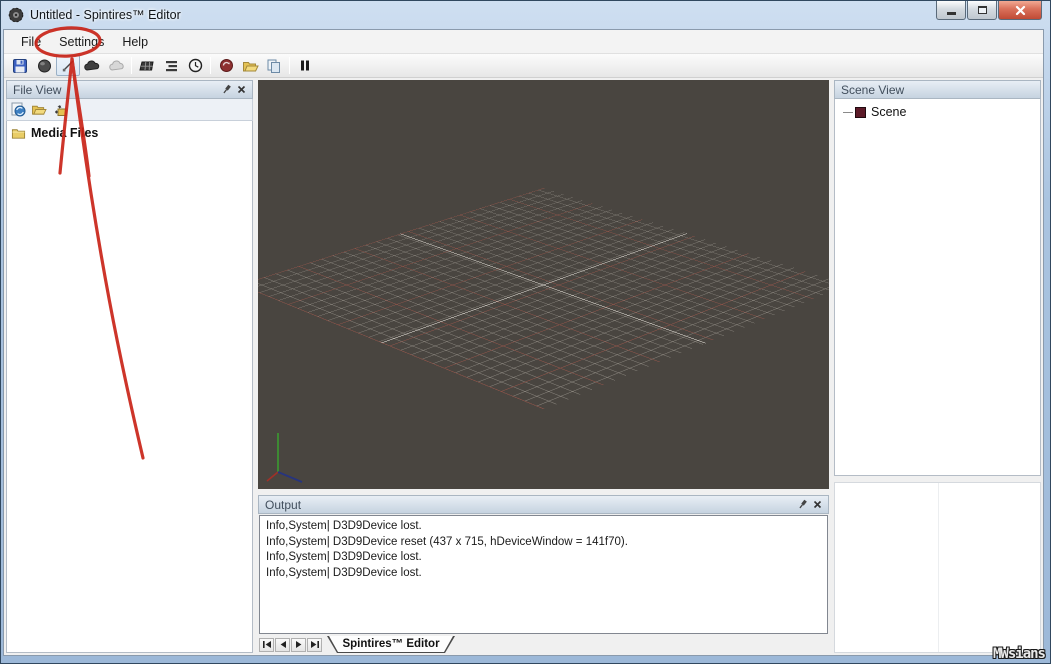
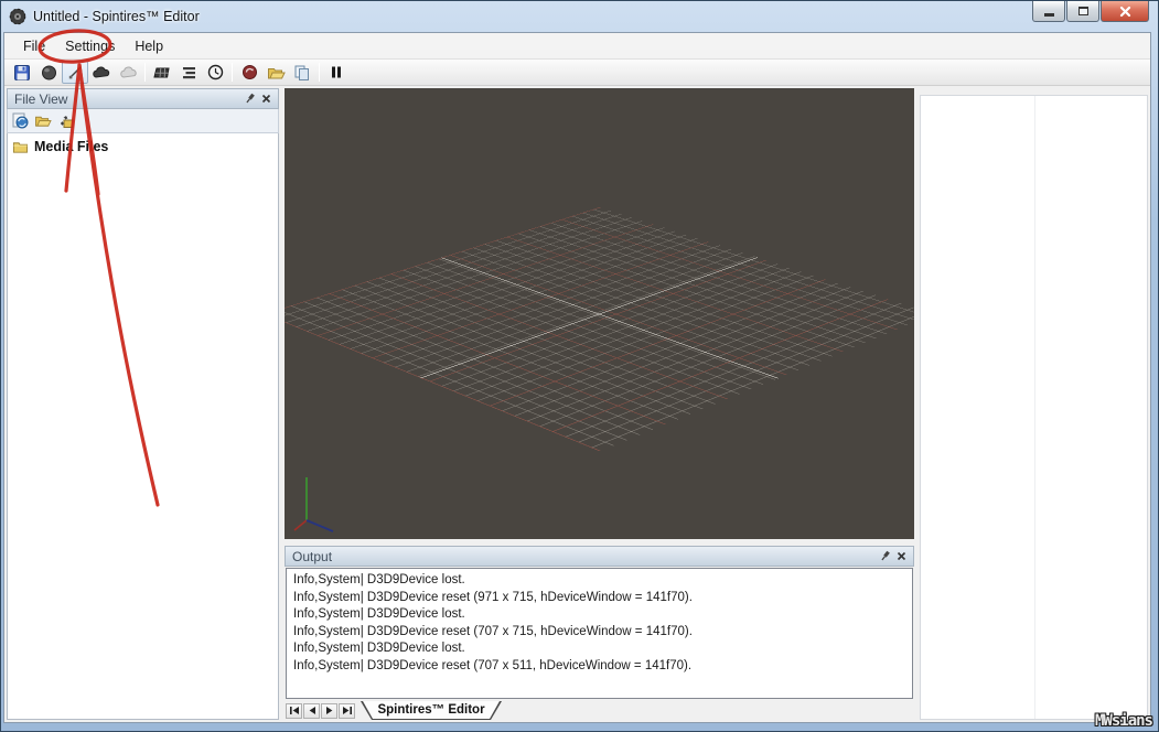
  Untitled - Spintires™ Editor
  Fil
  Setting
  Help
  File View
  Medi Fies
  Output
  Info,System| D3D9Device lost.
- Info,System| D3D9Device reset (437 x 715, hDeviceWindow = 141f70).
+ Info,System| D3D9Device reset (971 x 715, hDeviceWindow = 141f70).
  Info,System| D3D9Device lost.
+ Info,System| D3D9Device reset (707 x 715, hDeviceWindow = 141f70).
  Info,System| D3D9Device lost.
+ Info,System| D3D9Device reset (707 x 511, hDeviceWindow = 141f70).
  Spintires™ Editor
- Scene View
- Scene
  MWsians
